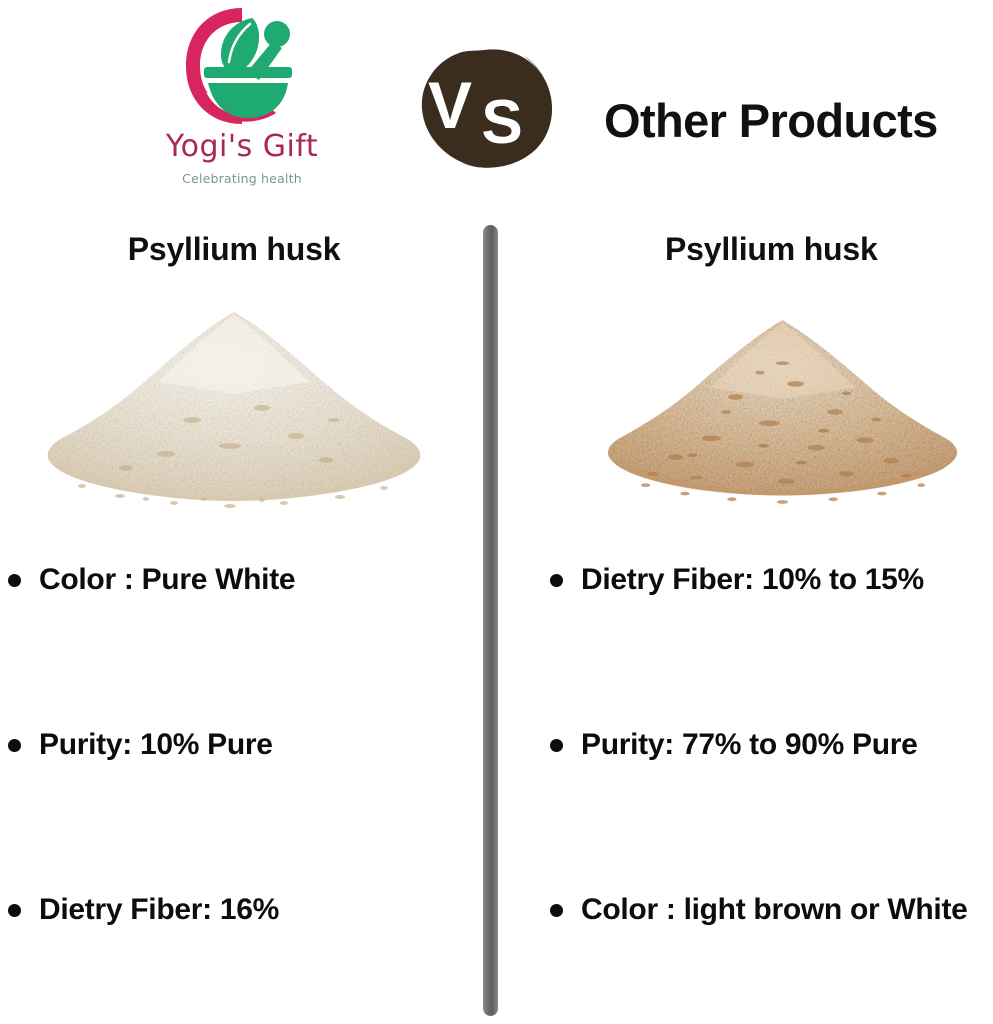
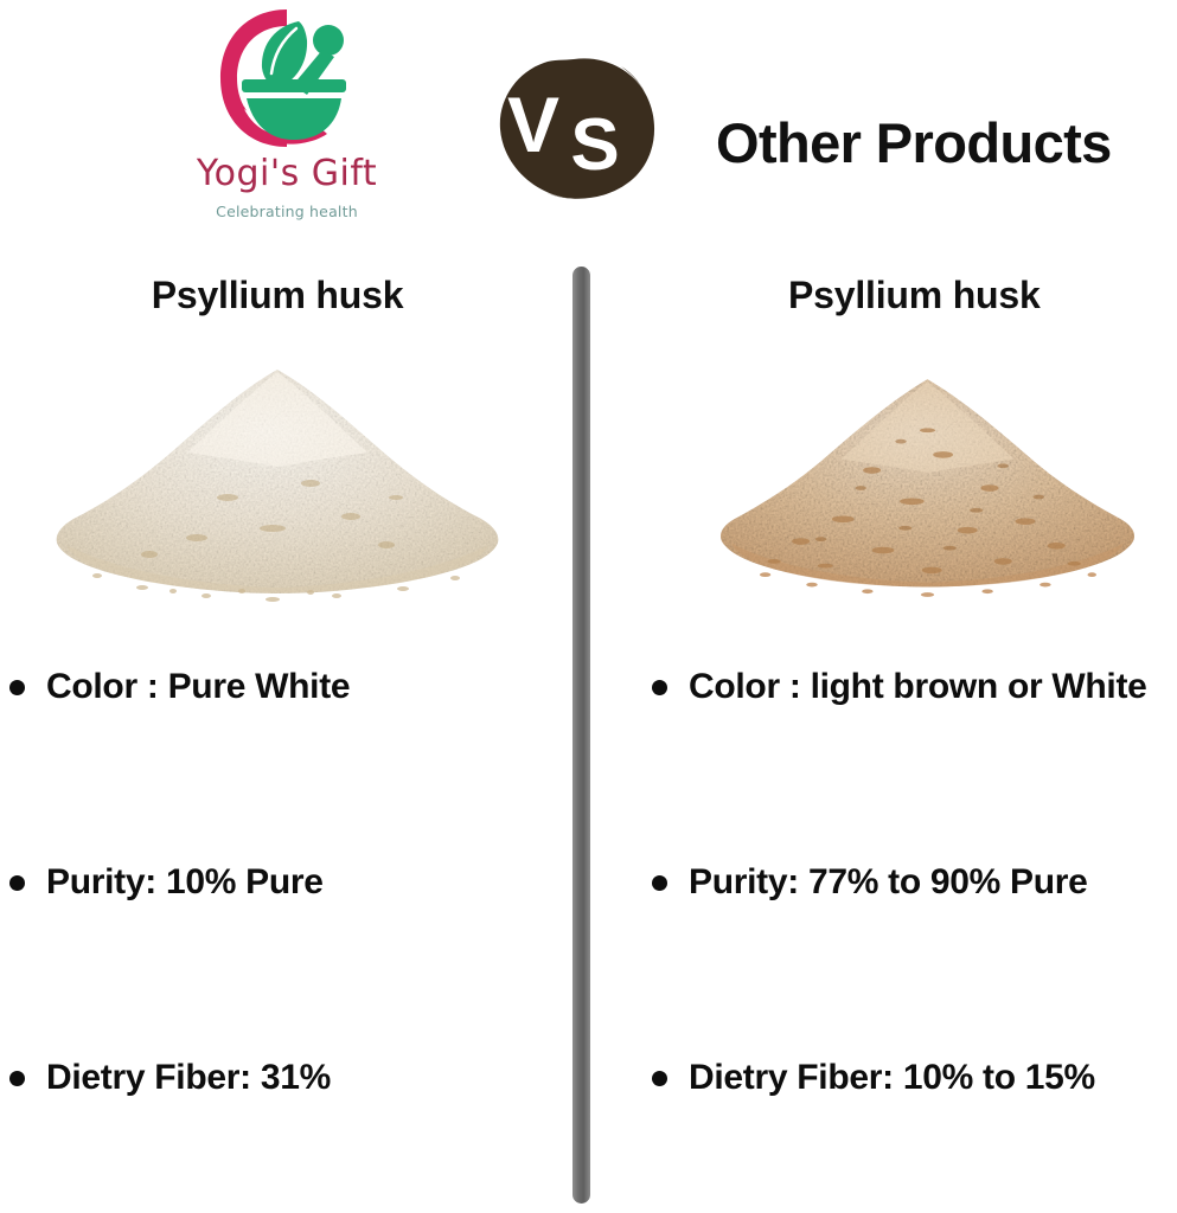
  Yogi's Gift
  Celebrating health
  V
  S
  Other Products
  Psyllium husk
  Color : Pure White
  Purity: 10% Pure
- Dietry Fiber: 16%
+ Dietry Fiber: 31%
  Psyllium husk
- Dietry Fiber: 10% to 15%
+ Color : light brown or White
  Purity: 77% to 90% Pure
- Color : light brown or White
+ Dietry Fiber: 10% to 15%
